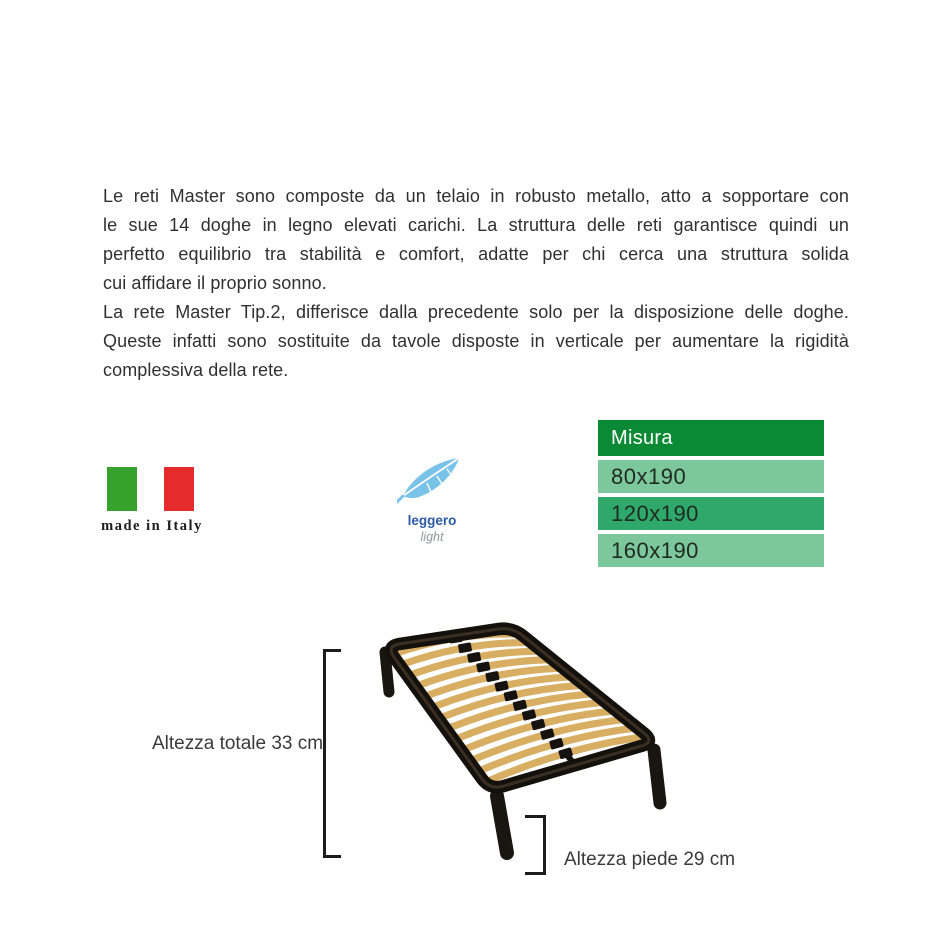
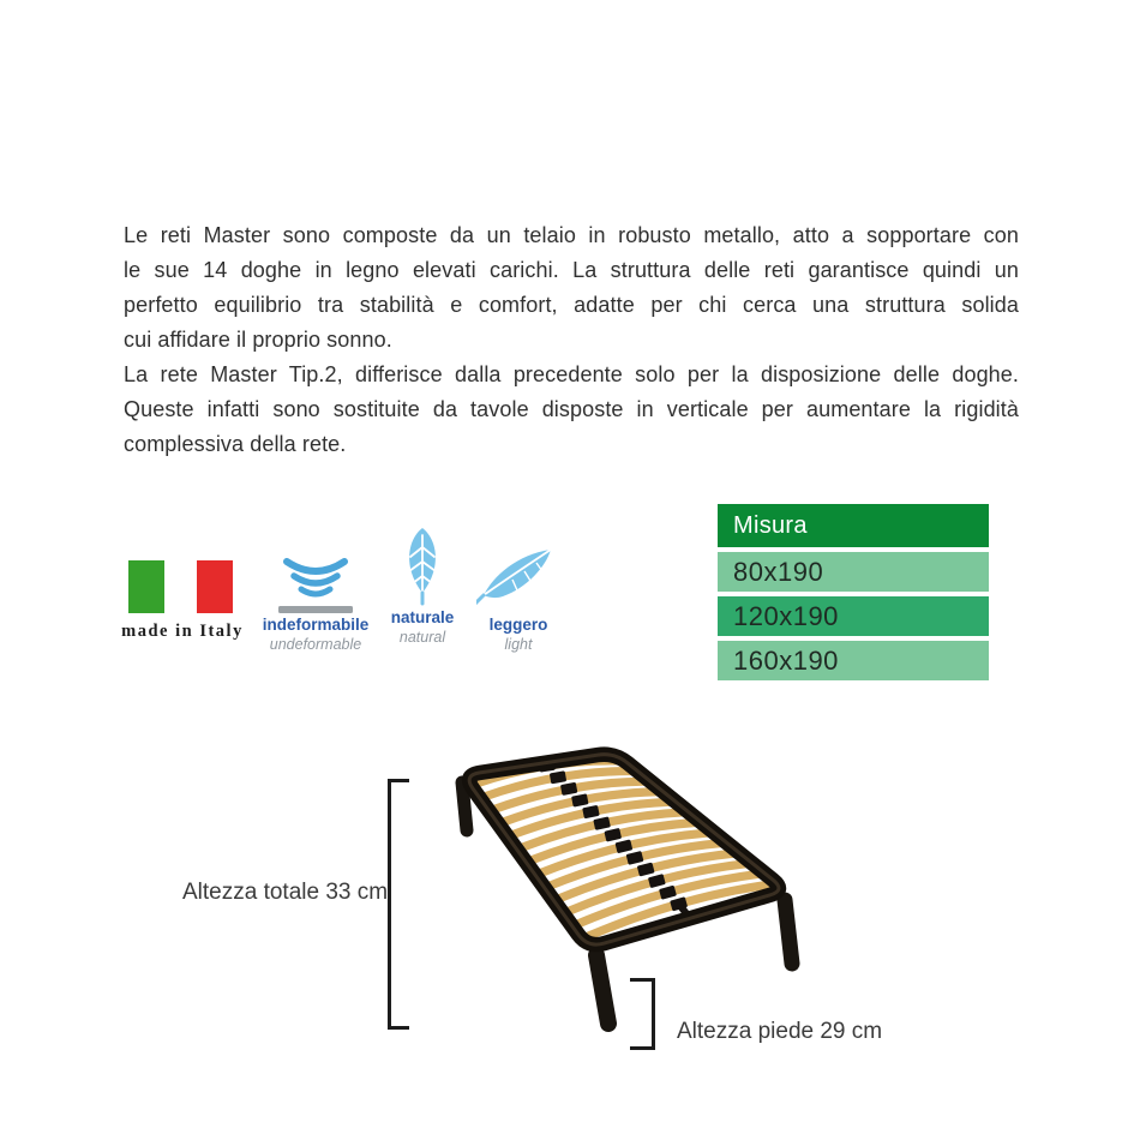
  Le reti Master sono composte da un telaio in robusto metallo, atto a sopportare con
  le sue 14 doghe in legno elevati carichi. La struttura delle reti garantisce quindi un
  perfetto equilibrio tra stabilità e comfort, adatte per chi cerca una struttura solida
  cui affidare il proprio sonno.
  La rete Master Tip.2, differisce dalla precedente solo per la disposizione delle doghe.
  Queste infatti sono sostituite da tavole disposte in verticale per aumentare la rigidità
  complessiva della rete.
  made in Italy
+ indeformabile
+ undeformable
+ naturale
+ natural
  leggero
  light
  Misura
  80x190
  120x190
  160x190
  Altezza totale 33 cm
  Altezza piede 29 cm
